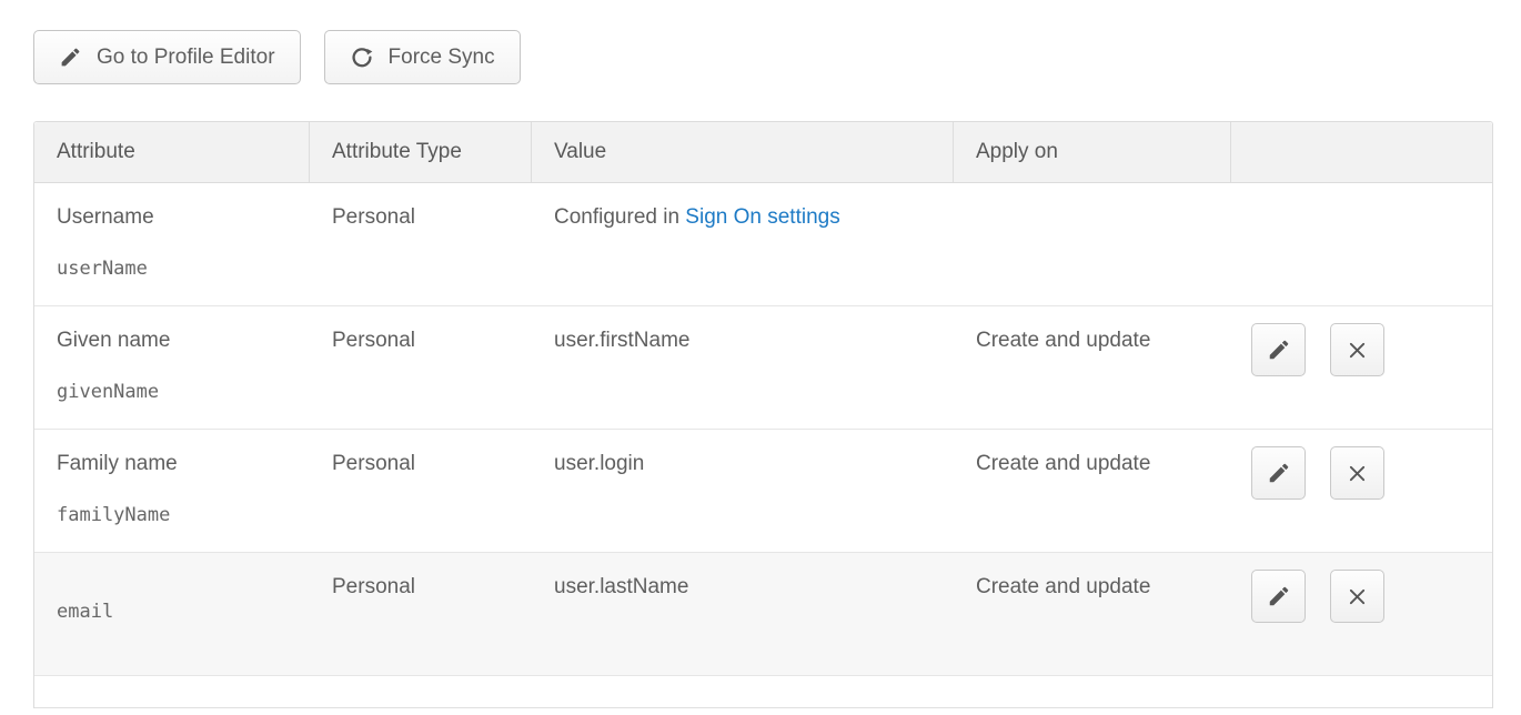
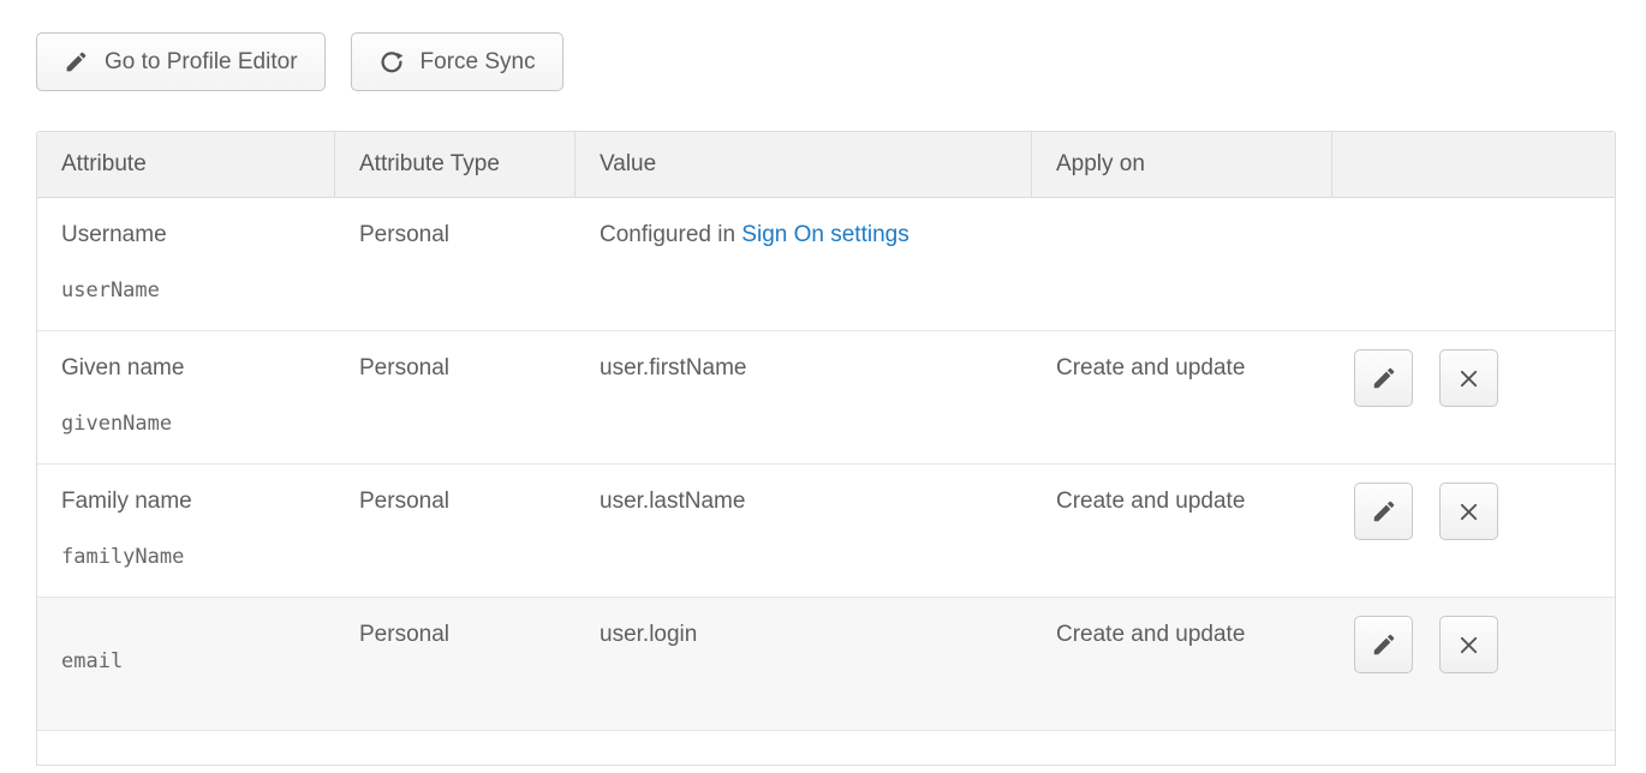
  Go to Profile Editor
  Force Sync
  Attribute
  Attribute Type
  Value
  Apply on
  Username
  userName
  Personal
  Configured in Sign On settings
  Given name
  givenName
  Personal
  user.firstName
  Create and update
  Family name
  familyName
  Personal
- user.login
+ user.lastName
  Create and update
  email
  Personal
- user.lastName
+ user.login
  Create and update
